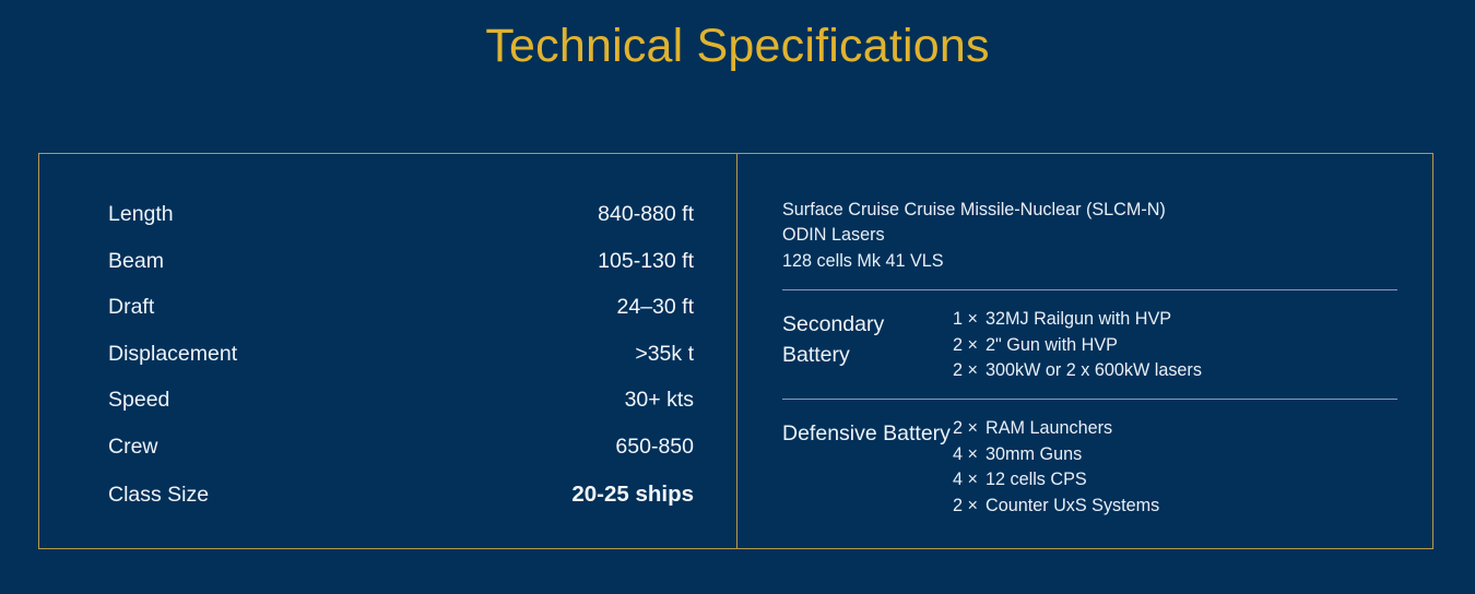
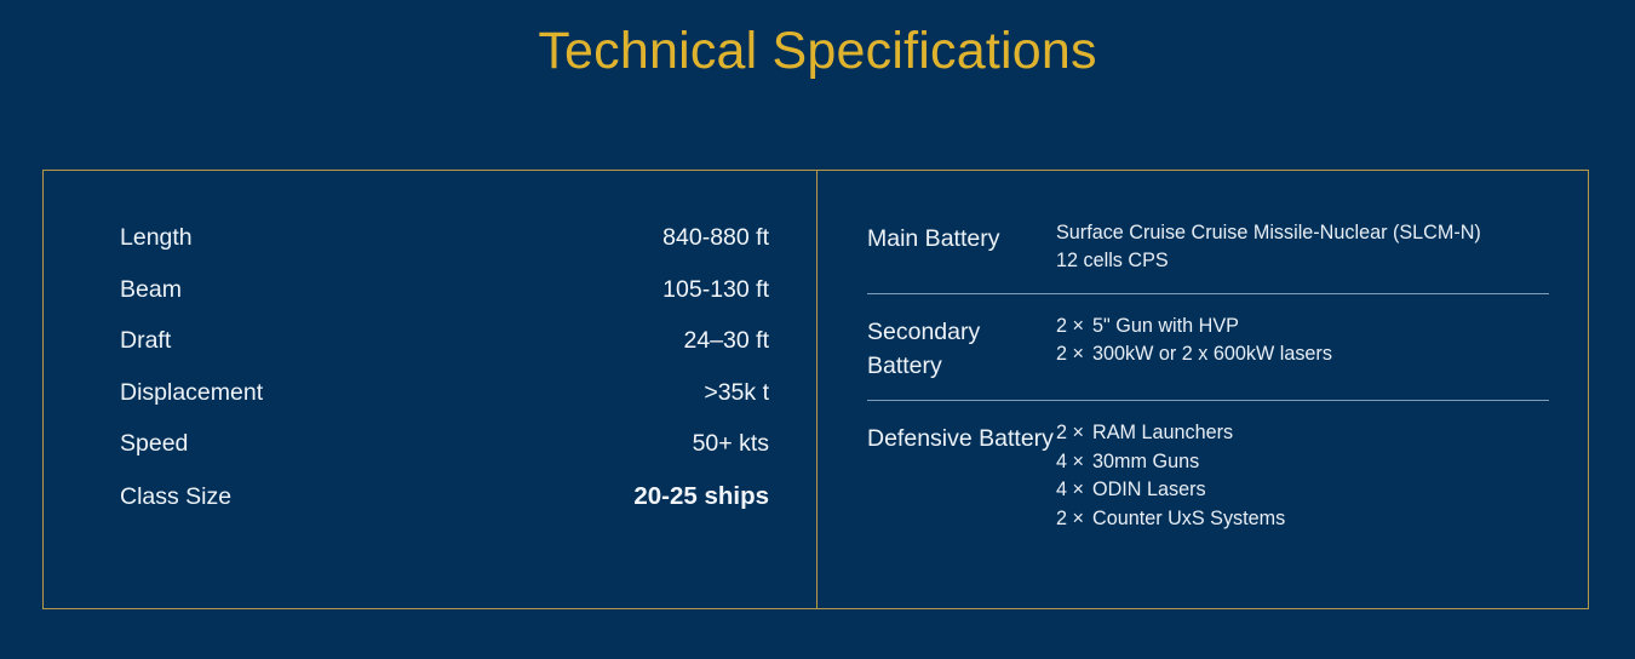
  Technical Specifications
  Length
  840-880 ft
  Beam
  105-130 ft
  Draft
  24–30 ft
  Displacement
  >35k t
  Speed
- 30+ kts
+ 50+ kts
- Crew
- 650-850
  Class Size
  20-25 ships
+ Main Battery
  Surface Cruise Cruise Missile-Nuclear (SLCM-N)
- ODIN Lasers
+ 12 cells CPS
- 128 cells Mk 41 VLS
  Secondary Battery
- 1 ×
- 32MJ Railgun with HVP
  2 ×
- 2" Gun with HVP
+ 5" Gun with HVP
  2 ×
  300kW or 2 x 600kW lasers
  Defensive Battery
  2 ×
  RAM Launchers
  4 ×
  30mm Guns
  4 ×
- 12 cells CPS
+ ODIN Lasers
  2 ×
  Counter UxS Systems
